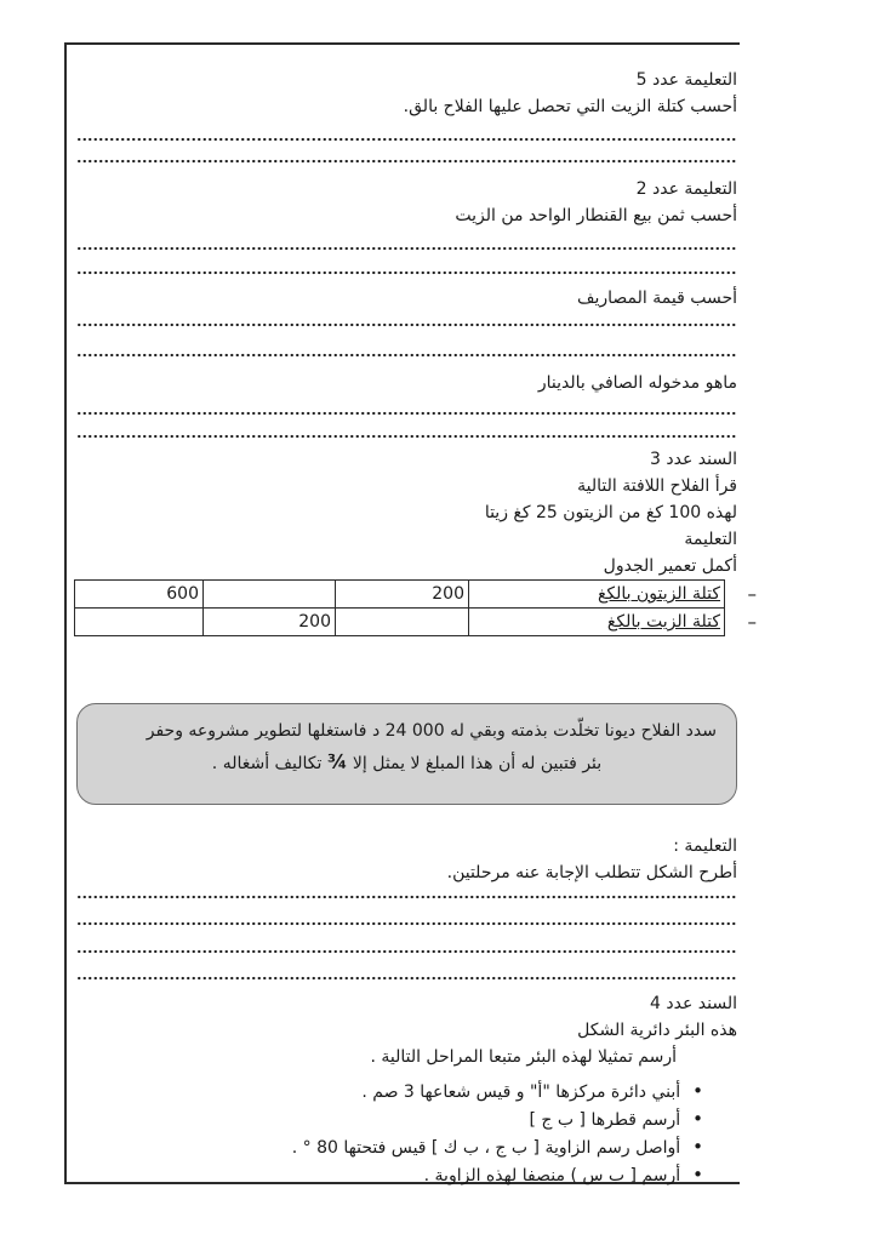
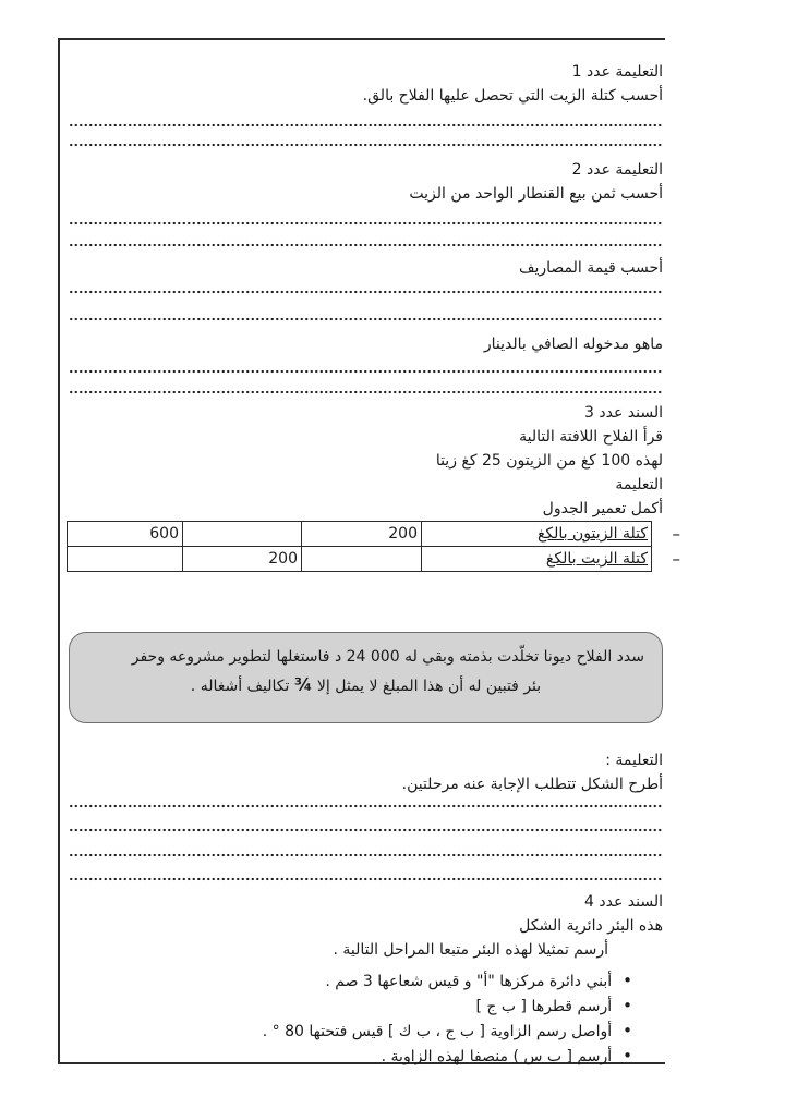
- التعليمة عدد 5
+ التعليمة عدد 1
  أحسب كتلة الزيت التي تحصل عليها الفلاح بالق.
  التعليمة عدد 2
  أحسب ثمن بيع القنطار الواحد من الزيت
  أحسب قيمة المصاريف
  ماهو مدخوله الصافي بالدينار
  السند عدد 3
  قرأ الفلاح اللافتة التالية
  لهذه 100 كغ من الزيتون 25 كغ زيتا
  التعليمة
  أكمل تعمير الجدول
  –
  –
  كتلة الزيتون بالكغ	200		600
  كتلة الزيت بالكغ		200
  سدد الفلاح ديونا تخلّدت بذمته وبقي له 24 000 د فاستغلها لتطوير مشروعه وحفر
  بئر فتبين له أن هذا المبلغ لا يمثل إلا ¾ تكاليف أشغاله .
  التعليمة :
  أطرح الشكل تتطلب الإجابة عنه مرحلتين.
  السند عدد 4
  هذه البئر دائرية الشكل
  أرسم تمثيلا لهذه البئر متبعا المراحل التالية .
  •أبني دائرة مركزها "أ" و قيس شعاعها 3 صم .
  •أرسم قطرها [ ب ج ]
  •أواصل رسم الزاوية [ ب ج ، ب ك ] قيس فتحتها 80 ° .
  •أرسم [ ب س ) منصفا لهذه الزاوية .
